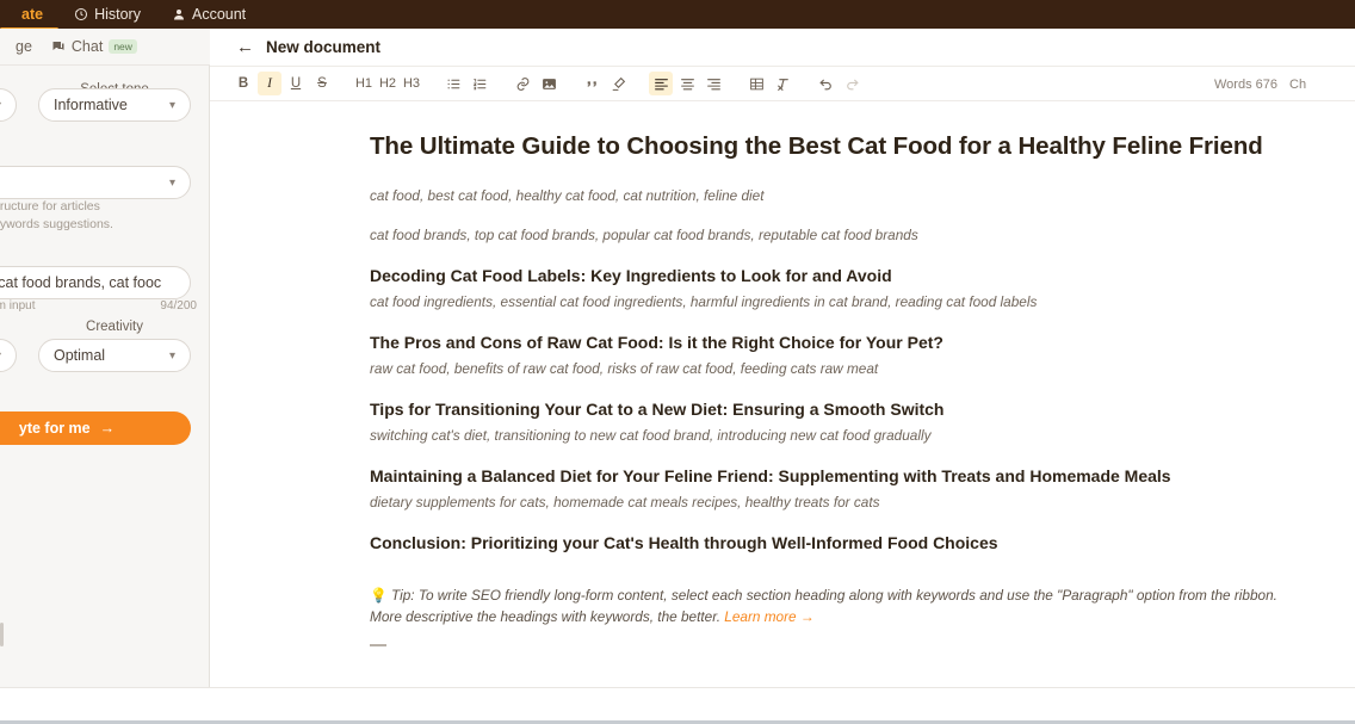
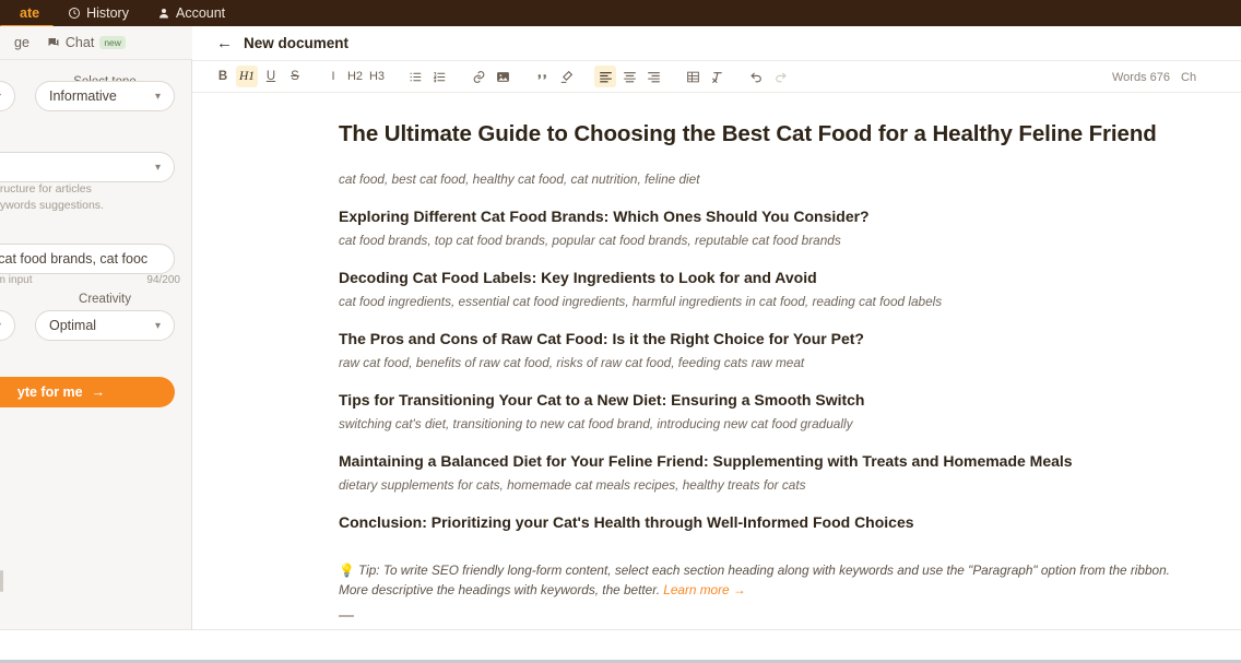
  ate
  History
  Account
  ge
  Chat
  new
  Informative
  ▾
  ▾
  ructure for articles
  ywords suggestions.
  cat food brands, cat fooc
  94/200
  Creativity
  Optimal
  ▾
  yte for me
  →
  ←
  New document
  B
- I
+ H1
  U
  S
- H1
+ I
  H2
  H3
  Words 676
  Ch
  The Ultimate Guide to Choosing the Best Cat Food for a Healthy Feline Friend
  cat food, best cat food, healthy cat food, cat nutrition, feline diet
+ Exploring Different Cat Food Brands: Which Ones Should You Consider?
  cat food brands, top cat food brands, popular cat food brands, reputable cat food brands
  Decoding Cat Food Labels: Key Ingredients to Look for and Avoid
- cat food ingredients, essential cat food ingredients, harmful ingredients in cat brand, reading cat food labels
+ cat food ingredients, essential cat food ingredients, harmful ingredients in cat food, reading cat food labels
  The Pros and Cons of Raw Cat Food: Is it the Right Choice for Your Pet?
  raw cat food, benefits of raw cat food, risks of raw cat food, feeding cats raw meat
  Tips for Transitioning Your Cat to a New Diet: Ensuring a Smooth Switch
  switching cat's diet, transitioning to new cat food brand, introducing new cat food gradually
  Maintaining a Balanced Diet for Your Feline Friend: Supplementing with Treats and Homemade Meals
  dietary supplements for cats, homemade cat meals recipes, healthy treats for cats
  Conclusion: Prioritizing your Cat's Health through Well-Informed Food Choices
  💡 Tip: To write SEO friendly long-form content, select each section heading along with keywords and use the "Paragraph" option from the ribbon. More descriptive the headings with keywords, the better. Learn more →
